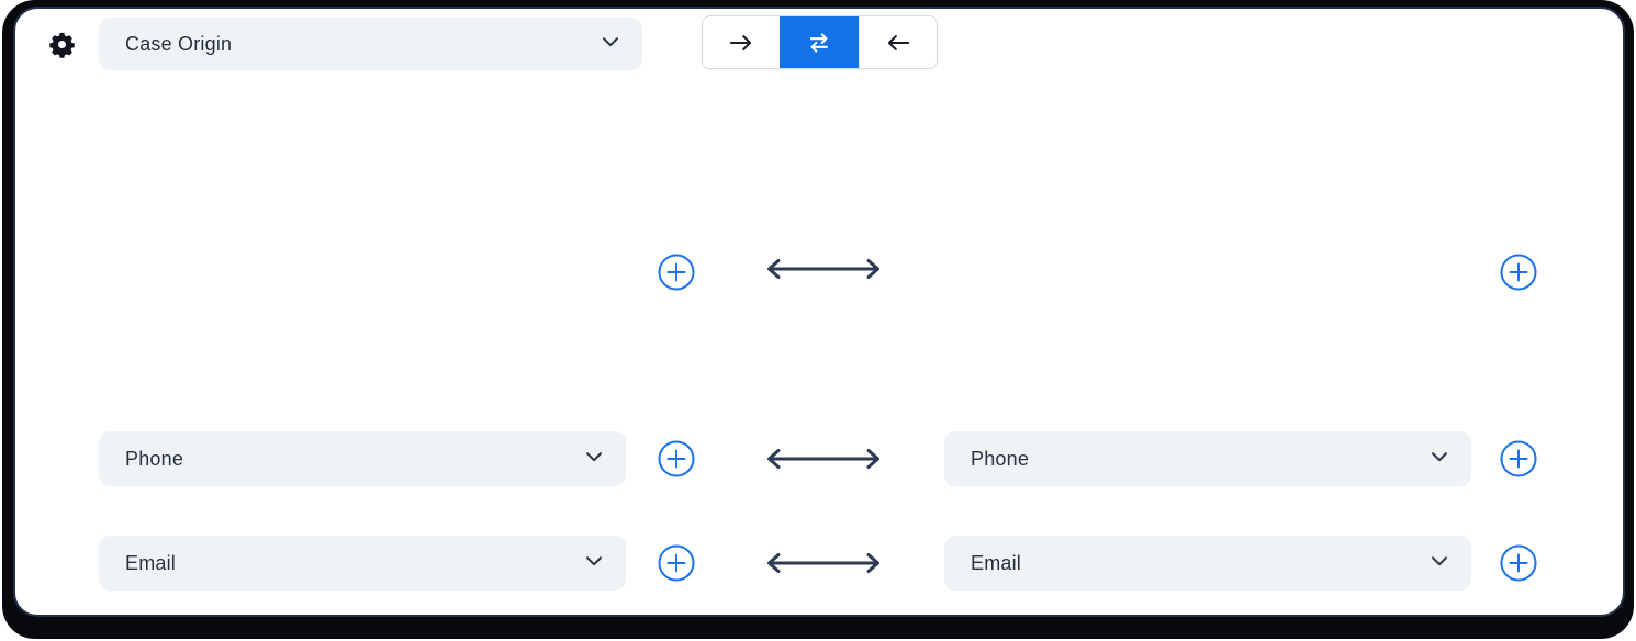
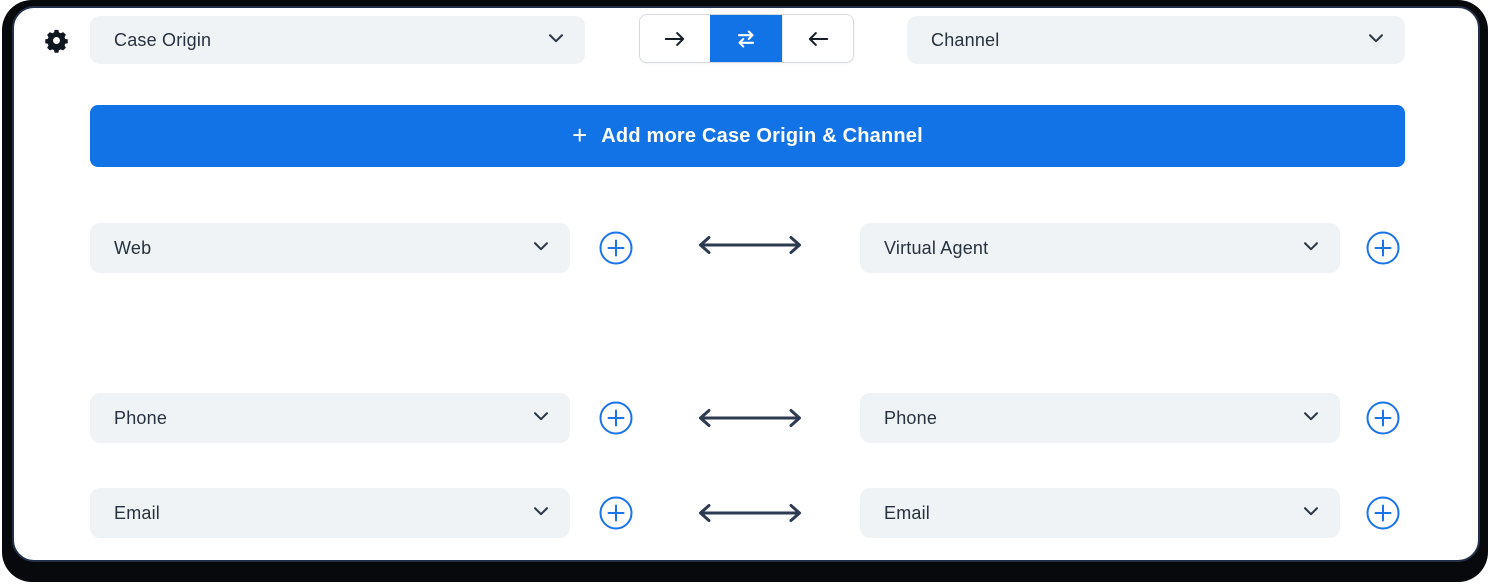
  Case Origin
+ Channel
+ +
+ Add more Case Origin & Channel
+ Web
+ Virtual Agent
  Phone
  Phone
  Email
  Email
